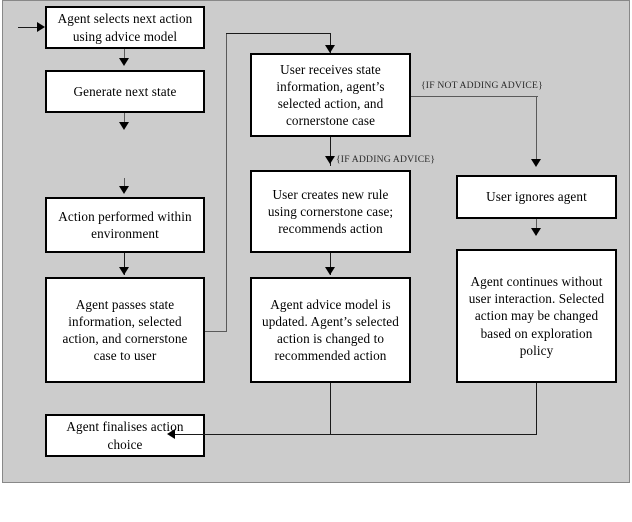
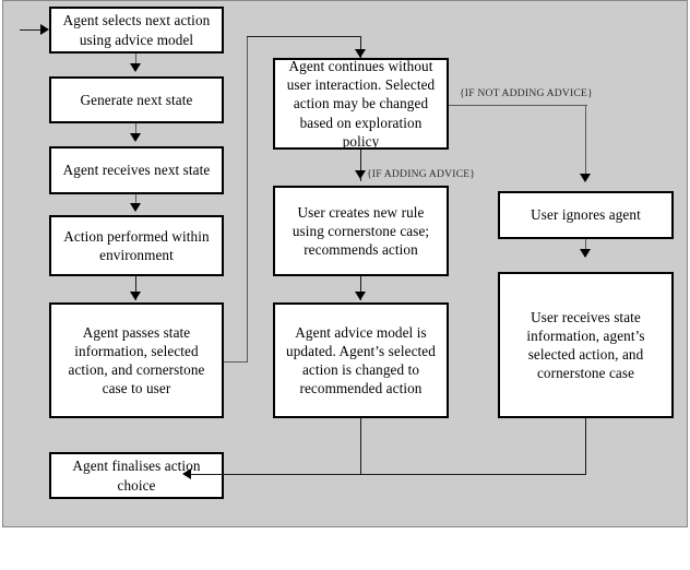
  Agent selects next action using advice model
  Generate next state
+ Agent receives next state
  Action performed within environment
  Agent passes state information, selected action, and cornerstone case to user
  Agent finalises action choice
- User receives state information, agent’s selected action, and cornerstone case
+ Agent continues without user interaction. Selected action may be changed based on exploration policy
  {IF ADDING ADVICE}
  User creates new rule using cornerstone case; recommends action
  Agent advice model is updated. Agent’s selected action is changed to recommended action
  {IF NOT ADDING ADVICE}
  User ignores agent
- Agent continues without user interaction. Selected action may be changed based on exploration policy
+ User receives state information, agent’s selected action, and cornerstone case
